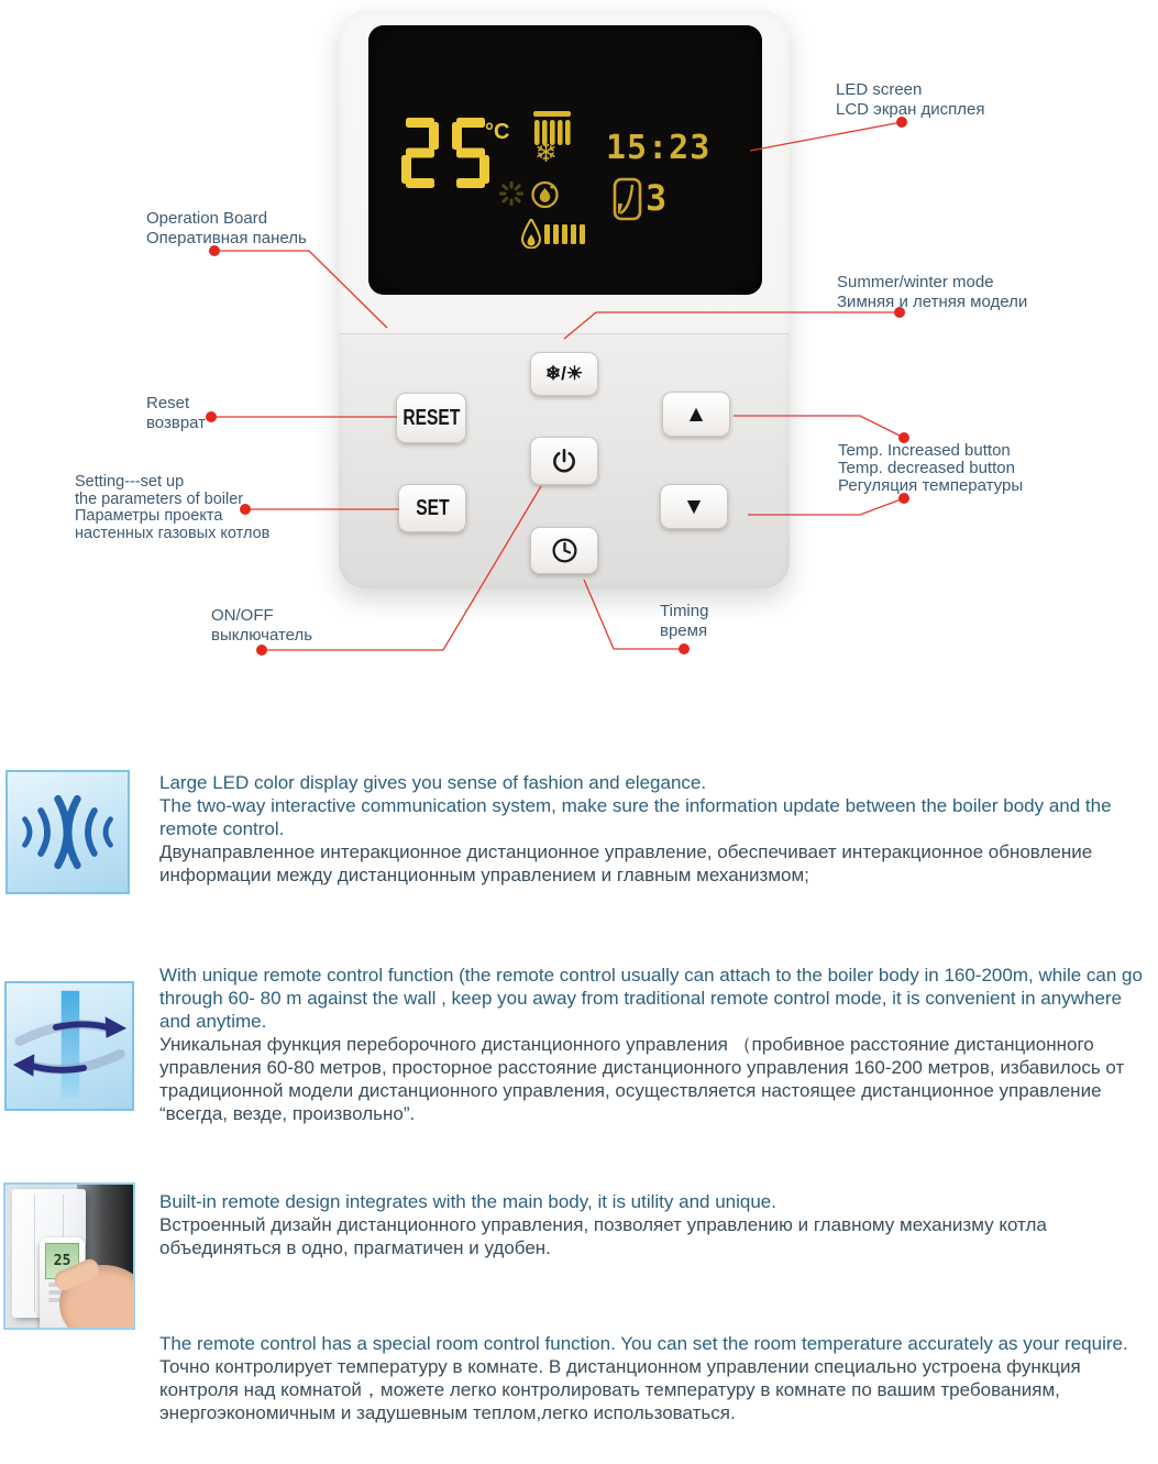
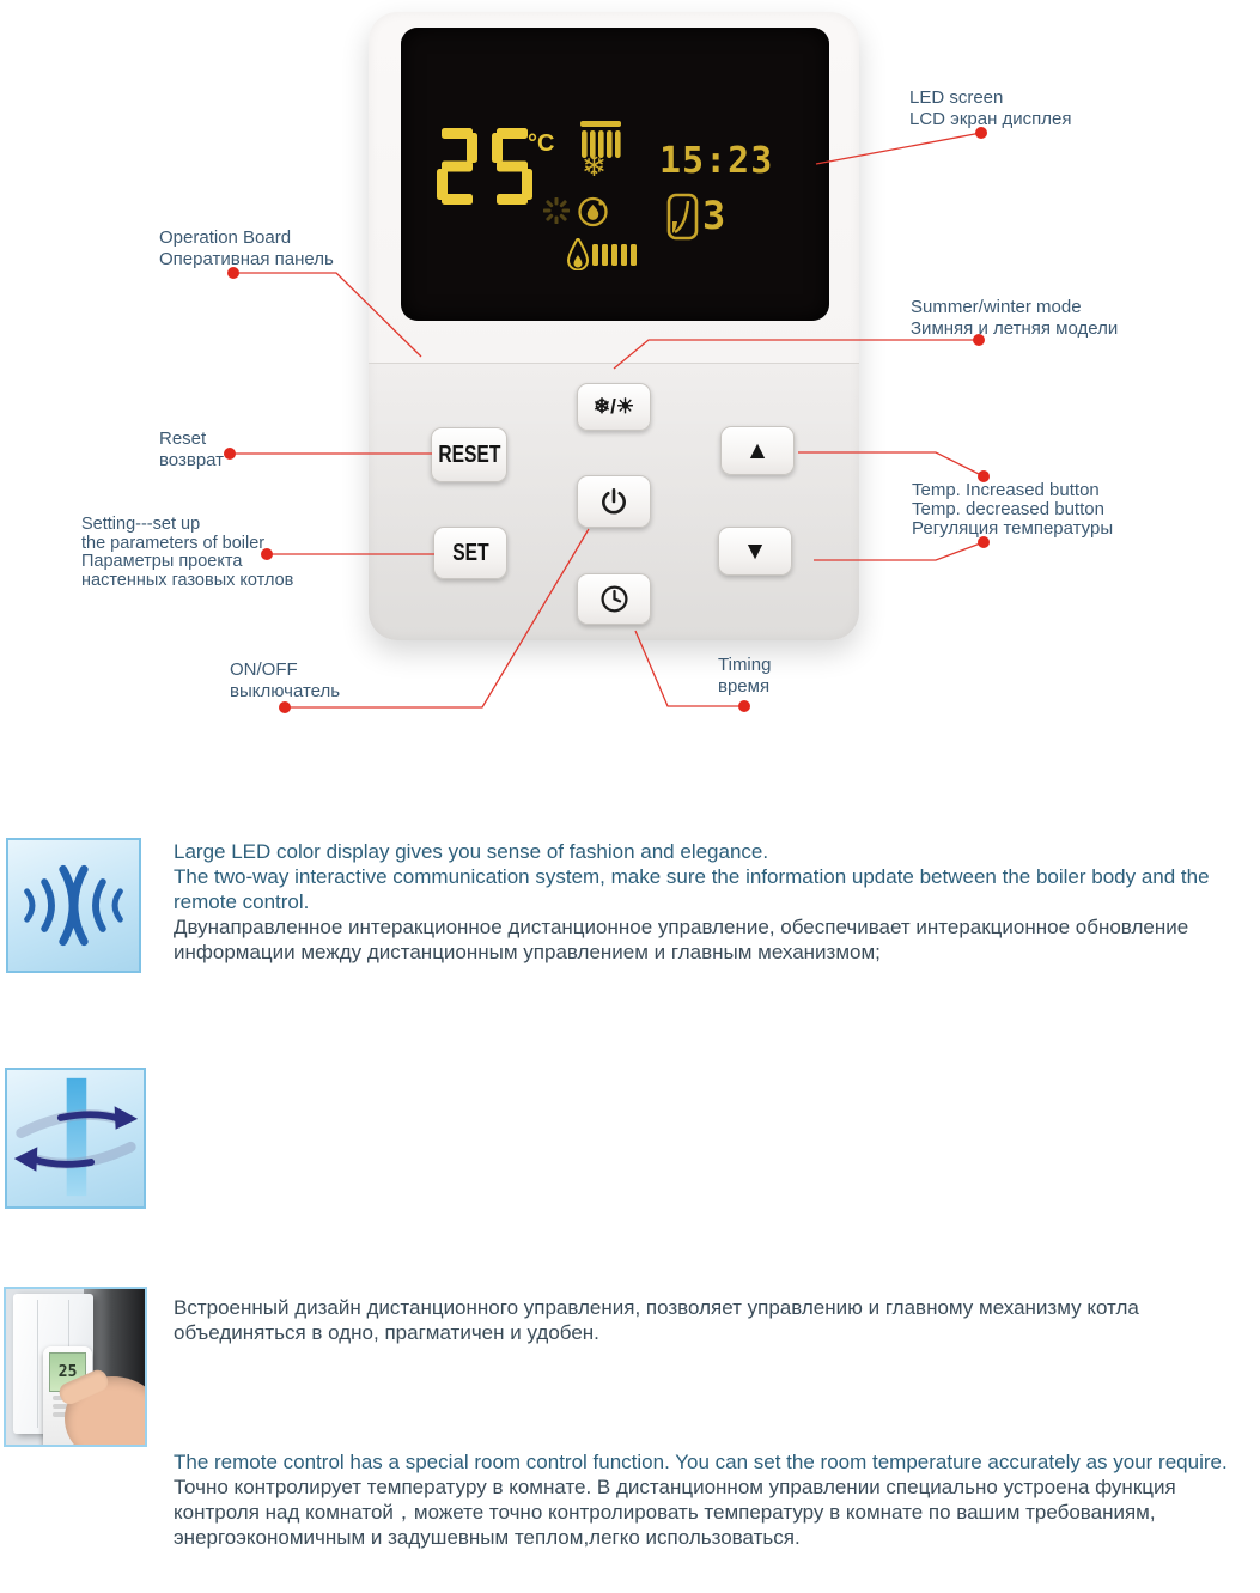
  °C
  ❄
  15:23
  3
  ❄/☀
  RESET
  SET
  ▲
  ▼
  LED screen
  LCD экран дисплея
  Operation Board
  Оперативная панель
  Summer/winter mode
  Зимняя и летняя модели
  Reset
  возврат
  Setting---set up
  the parameters of boiler
  Параметры проекта
  настенных газовых котлов
  Temp. Increased button
  Temp. decreased button
  Регуляция температуры
  ON/OFF
  выключатель
  Timing
  время
  Large LED color display gives you sense of fashion and elegance.
  The two-way interactive communication system, make sure the information update between the boiler body and the remote control.
  Двунаправленное интеракционное дистанционное управление, обеспечивает интеракционное обновление информации между дистанционным управлением и главным механизмом;
- With unique remote control function (the remote control usually can attach to the boiler body in 160-200m, while can go through 60- 80 m against the wall , keep you away from traditional remote control mode, it is convenient in anywhere and anytime.
- Уникальная функция переборочного дистанционного управления （пробивное расстояние дистанционного управления 60-80 метров, просторное расстояние дистанционного управления 160-200 метров, избавилось от традиционной модели дистанционного управления, осуществляется настоящее дистанционное управление “всегда, везде, произвольно”.
  25
- Built-in remote design integrates with the main body, it is utility and unique.
  Встроенный дизайн дистанционного управления, позволяет управлению и главному механизму котла объединяться в одно, прагматичен и удобен.
  The remote control has a special room control function. You can set the room temperature accurately as your require.
- Точно контролирует температуру в комнате. В дистанционном управлении специально устроена функция контроля над комнатой，можете легко контролировать температуру в комнате по вашим требованиям, энергоэкономичным и задушевным теплом,легко использоваться.
+ Точно контролирует температуру в комнате. В дистанционном управлении специально устроена функция контроля над комнатой，можете точно контролировать температуру в комнате по вашим требованиям, энергоэкономичным и задушевным теплом,легко использоваться.
